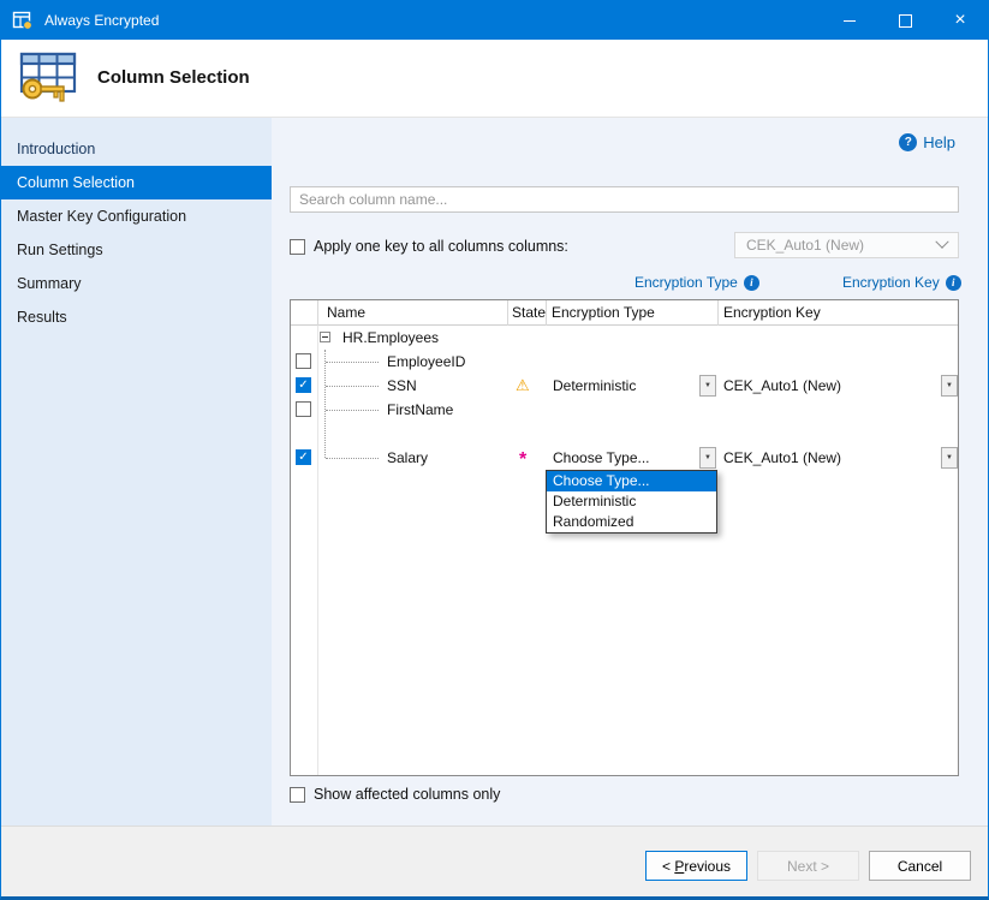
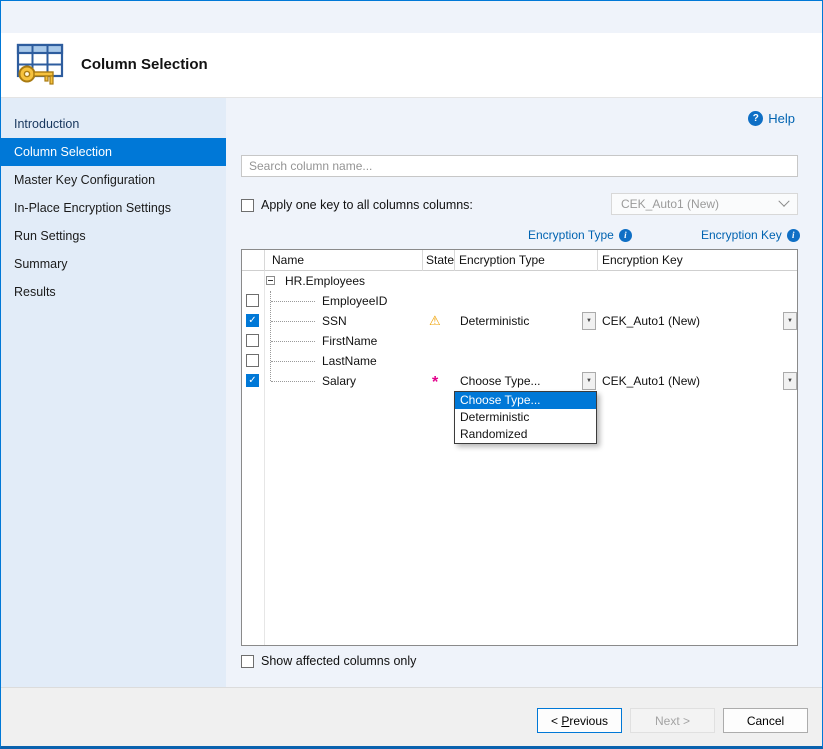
- Always Encrypted
  Column Selection
  Introduction
  Column Selection
  Master Key Configuration
+ In-Place Encryption Settings
  Run Settings
  Summary
  Results
  Help
  Search column name...
  Apply one key to all columns columns:
  CEK_Auto1 (New)
  Encryption Type
  Encryption Key
  Name
  State
  Encryption Type
  Encryption Key
  HR.Employees
  EmployeeID
  SSN
  Deterministic
  CEK_Auto1 (New)
  FirstName
+ LastName
  Salary
  Choose Type...
  CEK_Auto1 (New)
  Choose Type...
  Deterministic
  Randomized
  Show affected columns only
  <
  P
  revious
  Next >
  Cancel
